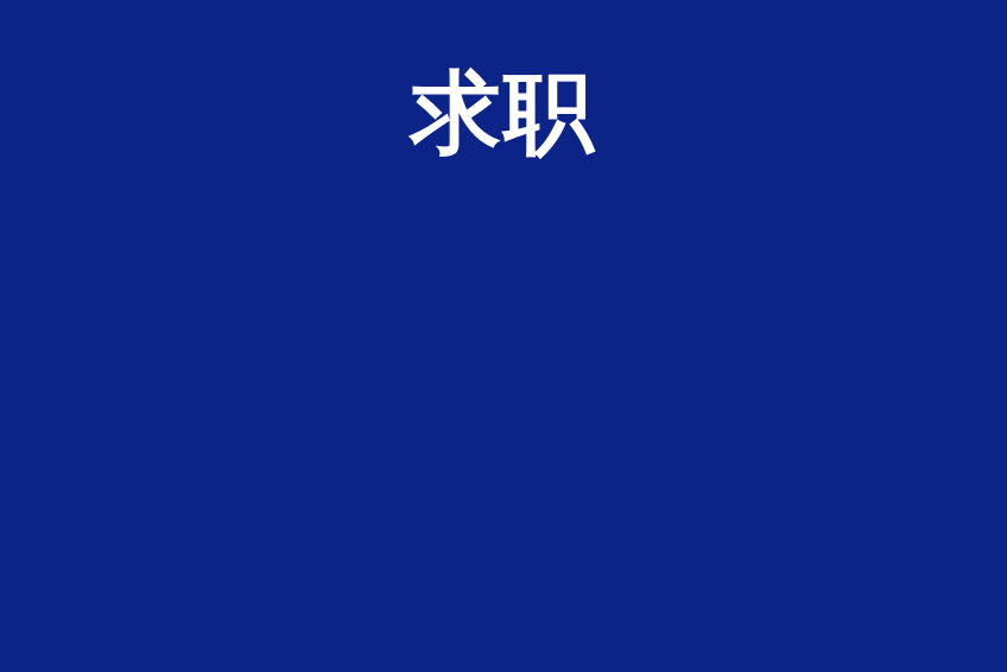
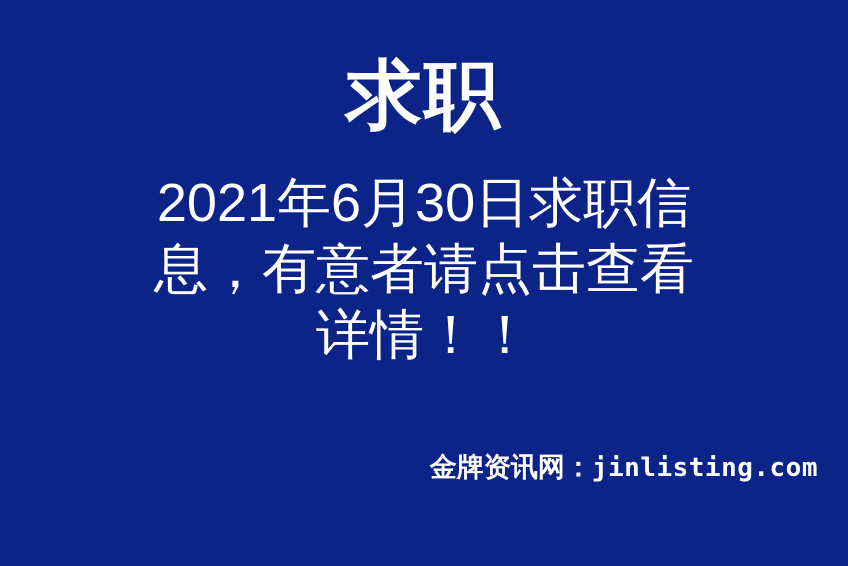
  求职
+ 2021年6月30日求职信
+ 息，有意者请点击查看
+ 详情！！
+ 金牌资讯网：jinlisting.com
